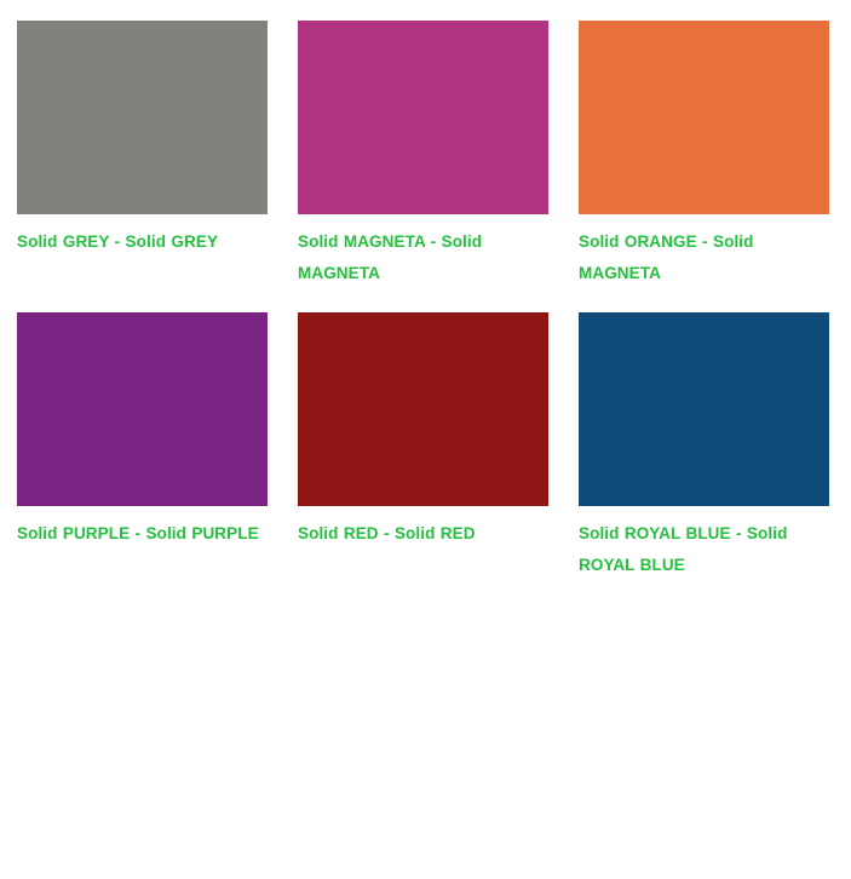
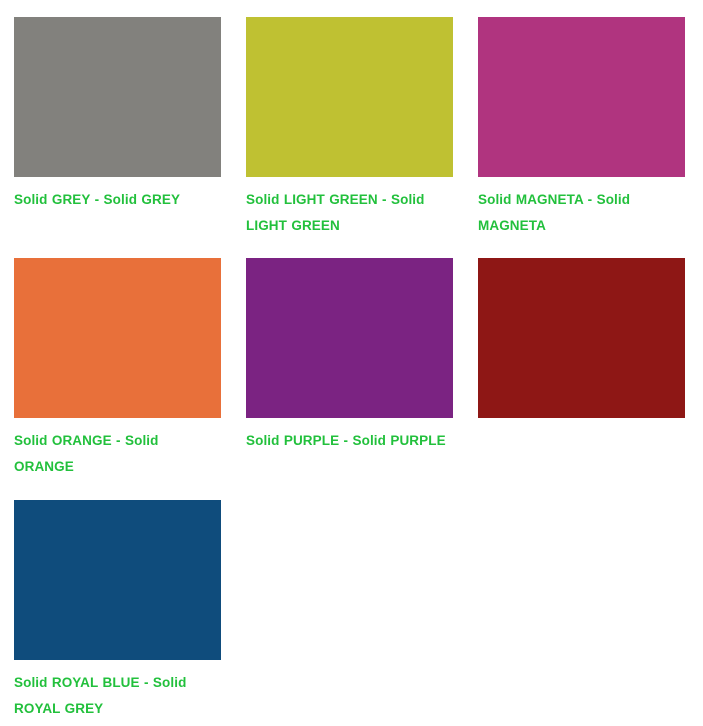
  Solid GREY - Solid GREY
+ Solid LIGHT GREEN - Solid LIGHT GREEN
  Solid MAGNETA - Solid MAGNETA
- Solid ORANGE - Solid MAGNETA
+ Solid ORANGE - Solid ORANGE
  Solid PURPLE - Solid PURPLE
- Solid RED - Solid RED
- Solid ROYAL BLUE - Solid ROYAL BLUE
+ Solid ROYAL BLUE - Solid ROYAL GREY
